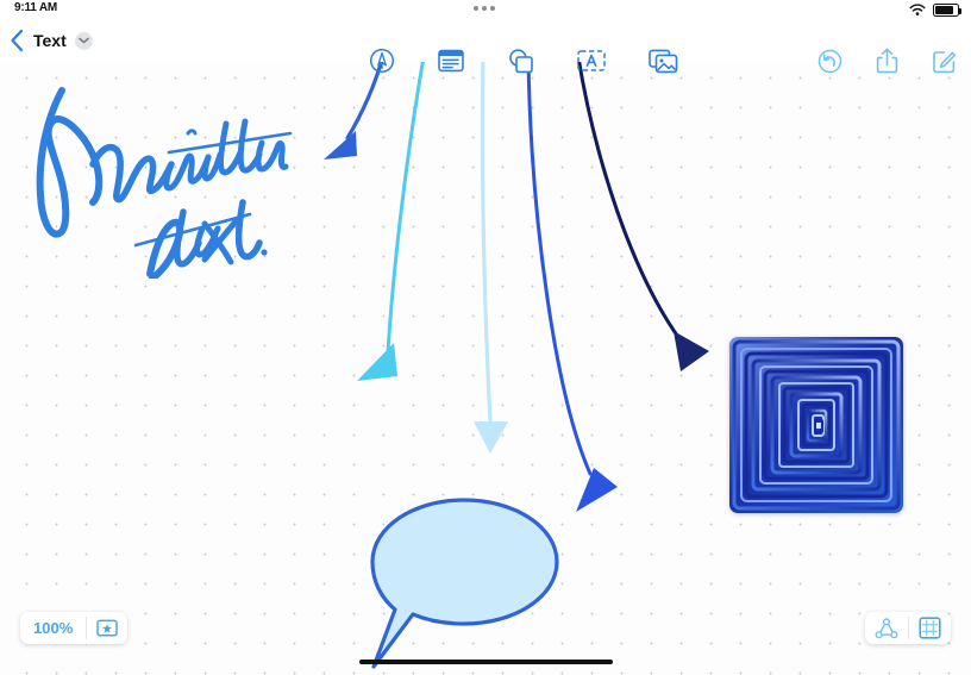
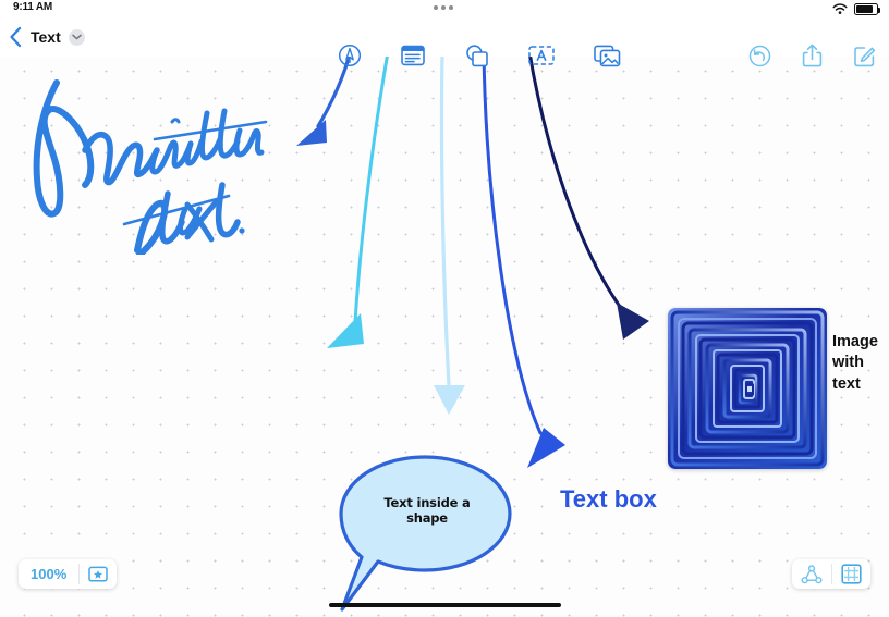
+ Text inside a shape
+ Text box
+ Image
+ with
+ text
  9:11 AM
  Text
  100%
